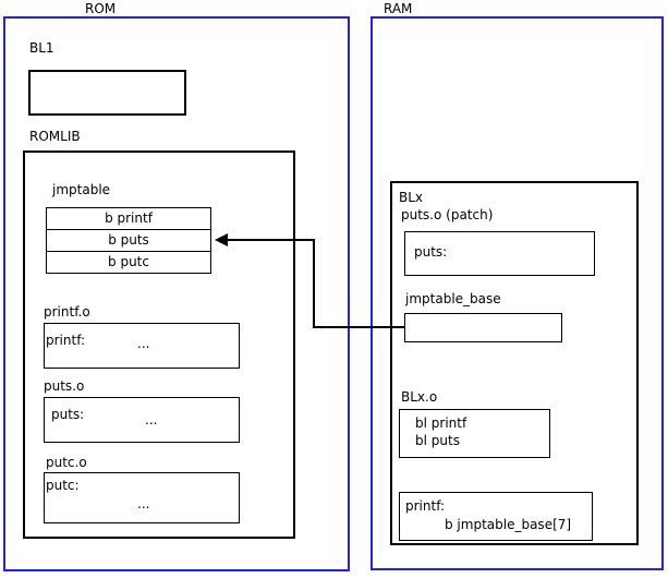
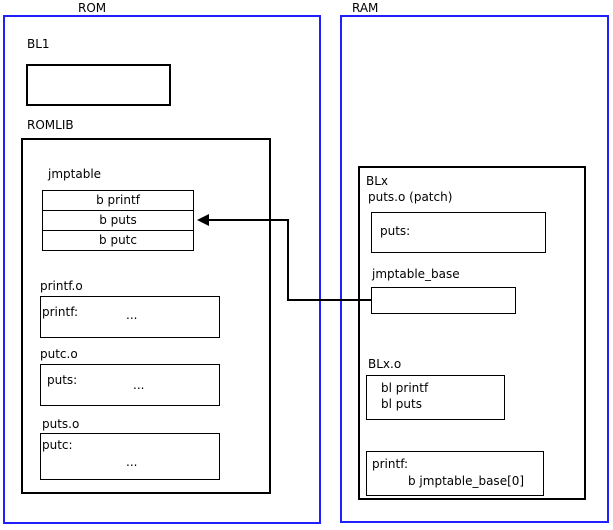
  ROM
  BL1
  ROMLIB
  jmptable
  b printf
  b puts
  b putc
  printf.o
  printf:
  ...
- puts.o
+ putc.o
  puts:
  ...
- putc.o
+ puts.o
  putc:
  ...
  RAM
  BLx
  puts.o (patch)
  puts:
  jmptable_base
  BLx.o
  bl printf
  bl puts
  printf:
- b jmptable_base[7]
+ b jmptable_base[0]
